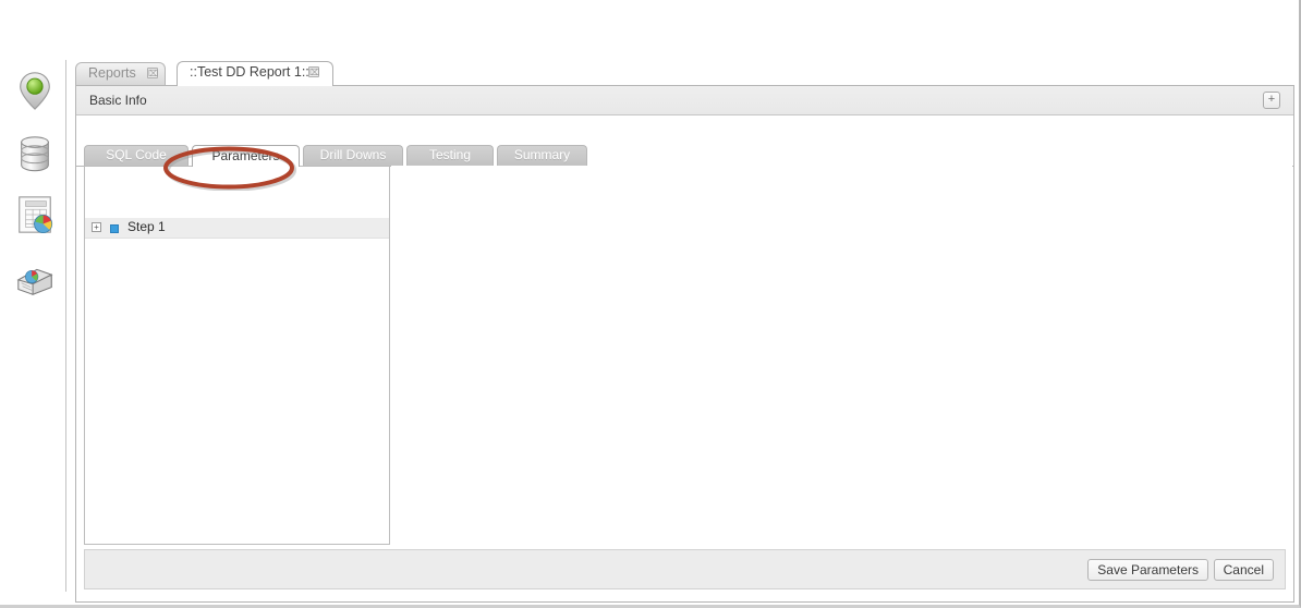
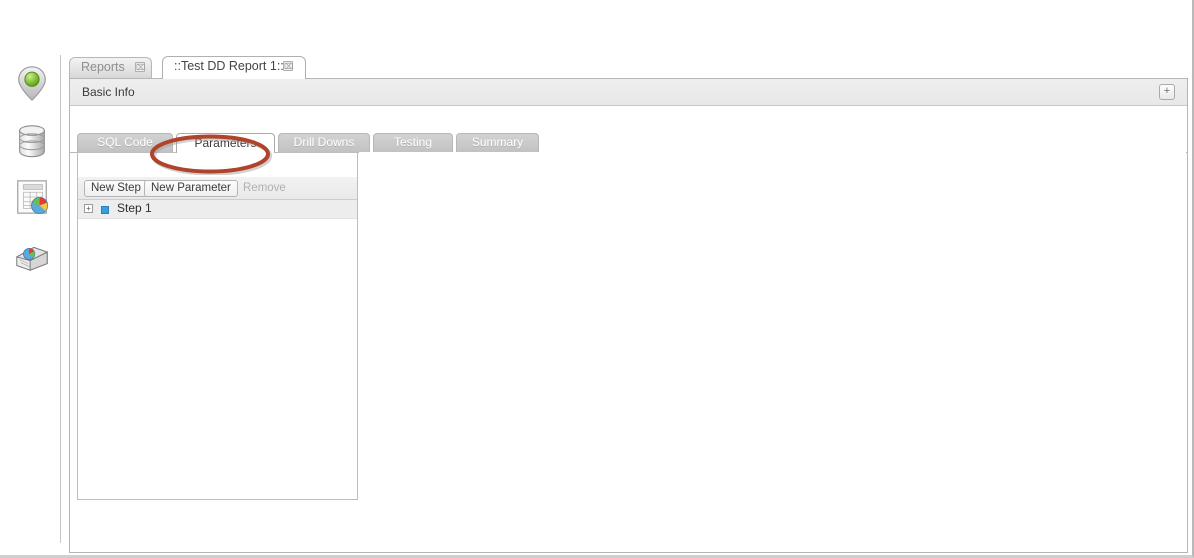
  Reports
  ⌧
  ::Test DD Report 1:
  ⌧
  Basic Info
  +
  SQL Code
  Parameter
  Drill Downs
  Testing
  Summary
+ New Step
+ New Parameter
+ Remove
  +
  Step 1
- Save Parameters
- Cancel
